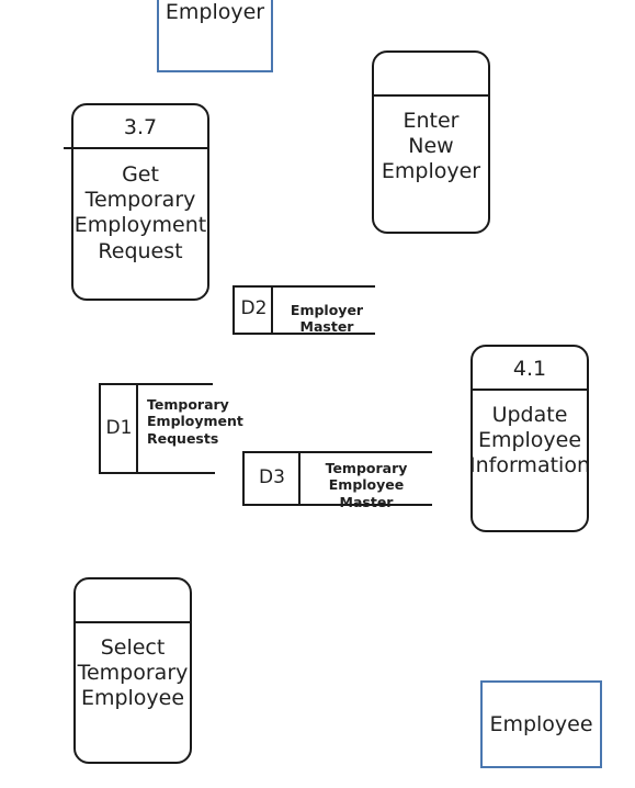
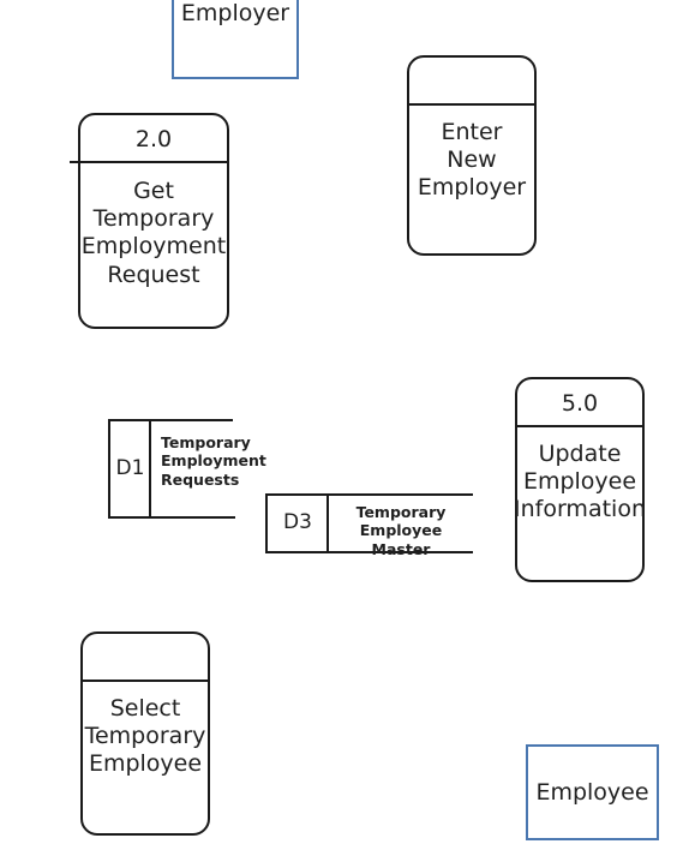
  Employer
  Enter
  New
  Employer
- 3.7
+ 2.0
  Get
  Temporary
  Employment
  Request
- D2
- Employer Master
  D1
  Temporary
  Employment
  Requests
  D3
  Temporary
  Employee Master
- 4.1
+ 5.0
  Update
  Employee
  Information
  Select
  Temporary
  Employee
  Employee
